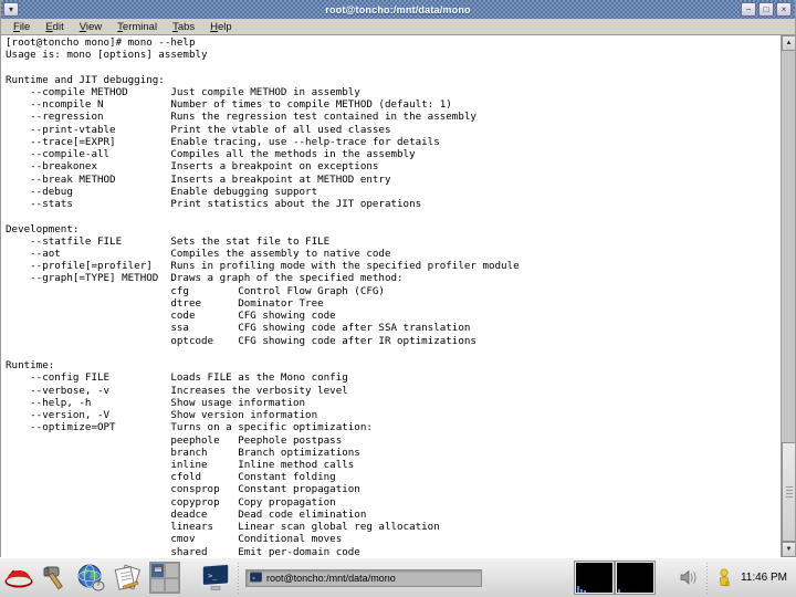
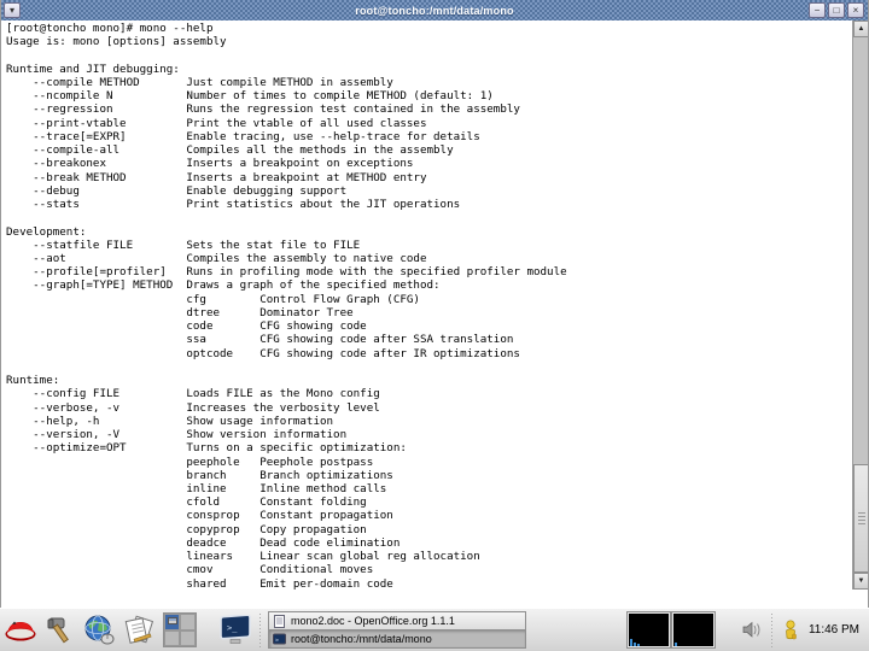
  ▾
  root@toncho:/mnt/data/mono
  −
  □
  ×
- File
- Edit
- View
- Terminal
- Tabs
- Help
  [root@toncho mono]# mono --help
  Usage is: mono [options] assembly
  Runtime and JIT debugging:
  --compile METHOD Just compile METHOD in assembly
  --ncompile N Number of times to compile METHOD (default: 1)
  --regression Runs the regression test contained in the assembly
  --print-vtable Print the vtable of all used classes
  --trace[=EXPR] Enable tracing, use --help-trace for details
  --compile-all Compiles all the methods in the assembly
  --breakonex Inserts a breakpoint on exceptions
  --break METHOD Inserts a breakpoint at METHOD entry
  --debug Enable debugging support
  --stats Print statistics about the JIT operations
  Development:
  --statfile FILE Sets the stat file to FILE
  --aot Compiles the assembly to native code
  --profile[=profiler] Runs in profiling mode with the specified profiler module
  --graph[=TYPE] METHOD Draws a graph of the specified method:
  cfg Control Flow Graph (CFG)
  dtree Dominator Tree
  code CFG showing code
  ssa CFG showing code after SSA translation
  optcode CFG showing code after IR optimizations
  Runtime:
  --config FILE Loads FILE as the Mono config
  --verbose, -v Increases the verbosity level
  --help, -h Show usage information
  --version, -V Show version information
  --optimize=OPT Turns on a specific optimization:
  peephole Peephole postpass
  branch Branch optimizations
  inline Inline method calls
  cfold Constant folding
  consprop Constant propagation
  copyprop Copy propagation
  deadce Dead code elimination
  linears Linear scan global reg allocation
  cmov Conditional moves
  shared Emit per-domain code
  >_
+ mono2.doc - OpenOffice.org 1.1.1
  root@toncho:/mnt/data/mono
  11:46 PM
